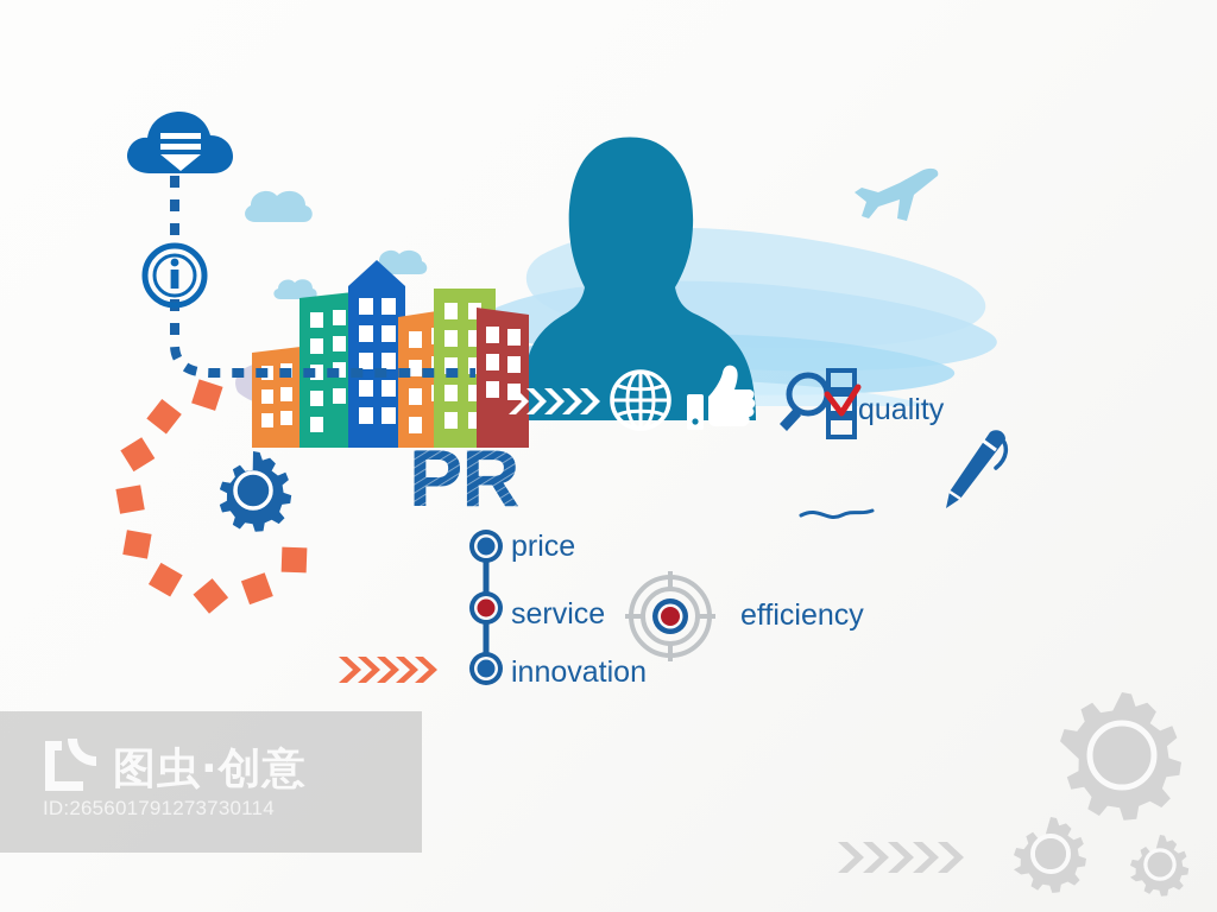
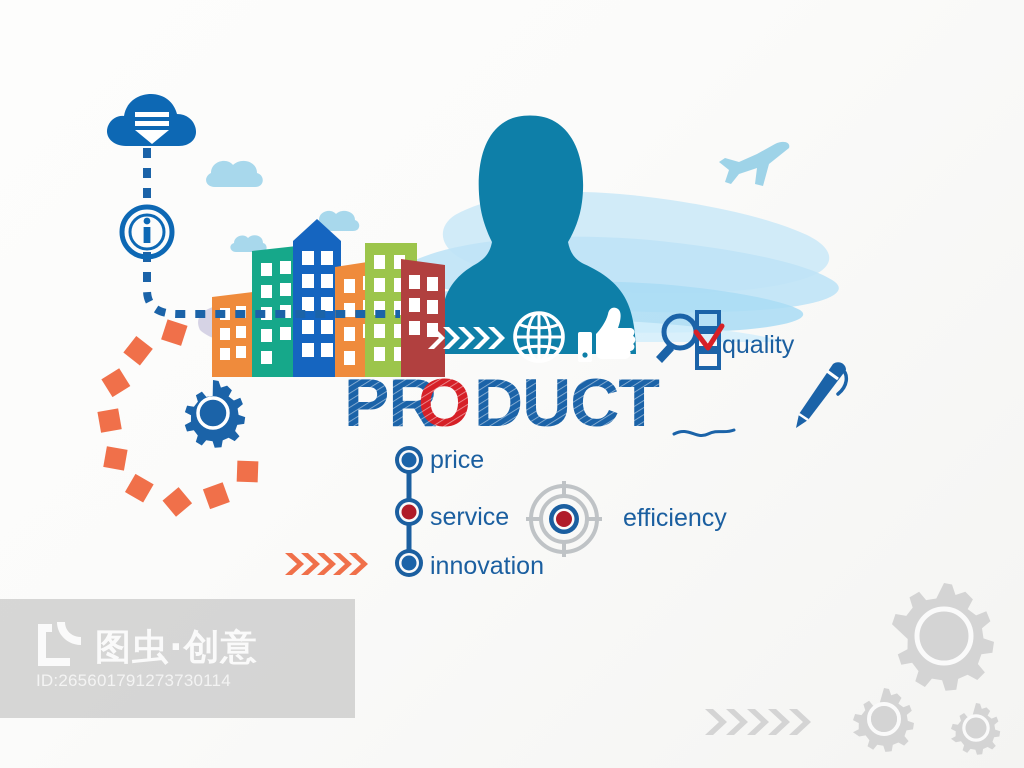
  quality
  PR
+ O
+ DUCT
  price
  service
  innovation
  efficiency
  图虫·创意
  ID:265601791273730114
